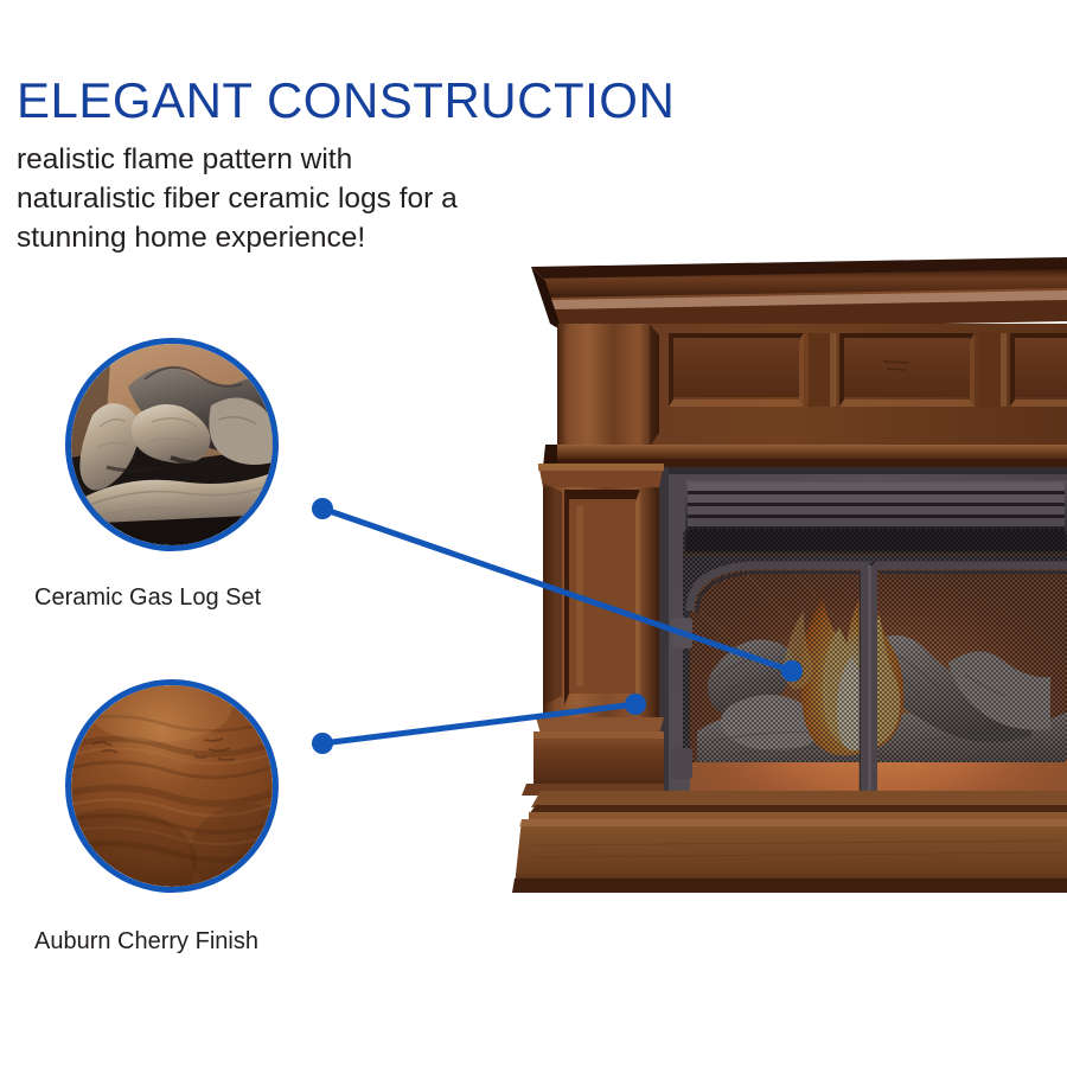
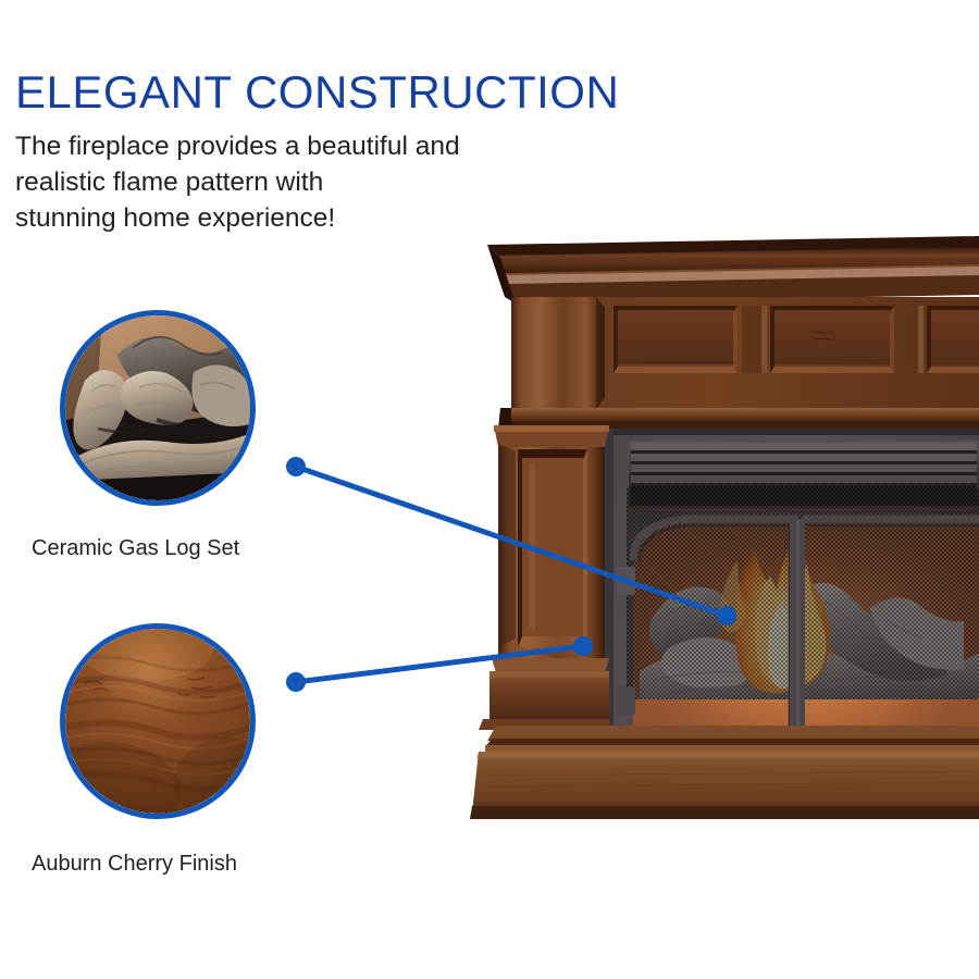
  ELEGANT CONSTRUCTION
+ The fireplace provides a beautiful and
  realistic flame pattern with
- naturalistic fiber ceramic logs for a
  stunning home experience!
  Ceramic Gas Log Set
  Auburn Cherry Finish
